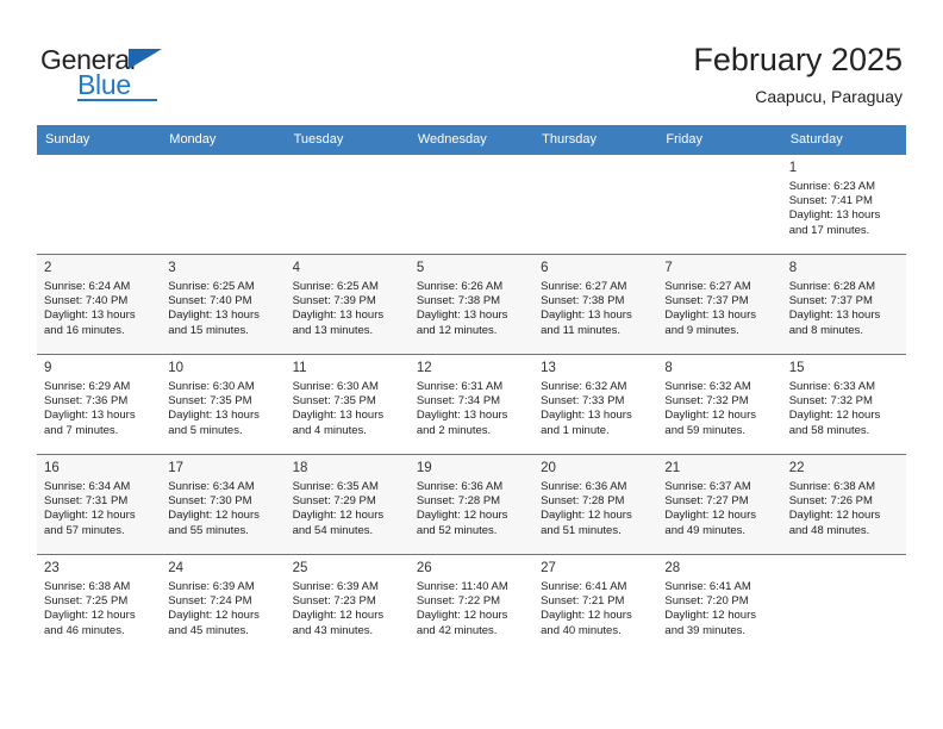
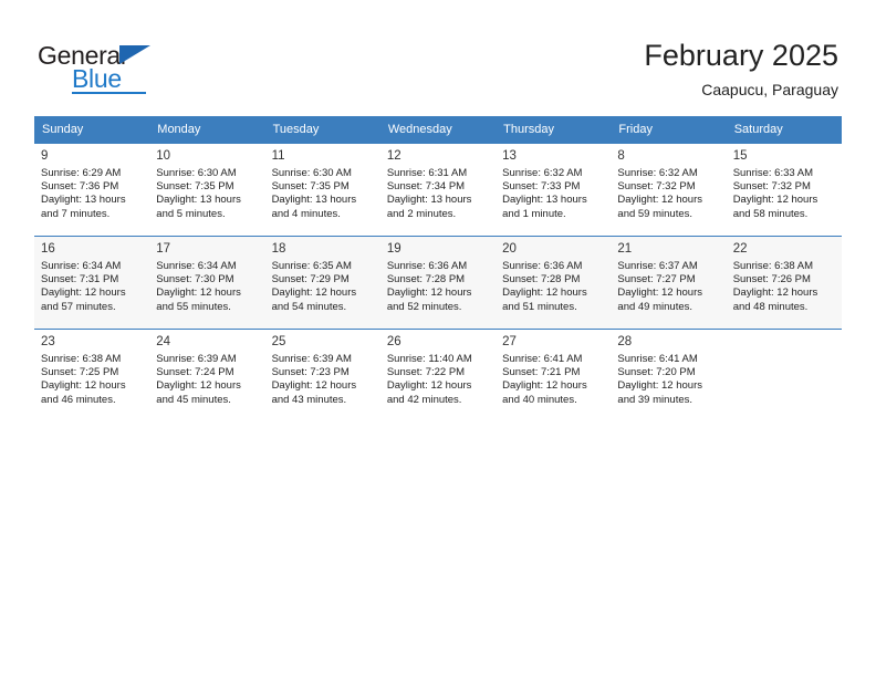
  General
  Blue
  February 2025
  Caapucu, Paraguay
  Sunday	Monday	Tuesday	Wednesday	Thursday	Friday	Saturday
- 						1Sunrise: 6:23 AMSunset: 7:41 PMDaylight: 13 hoursand 17 minutes.
- 2Sunrise: 6:24 AMSunset: 7:40 PMDaylight: 13 hoursand 16 minutes.	3Sunrise: 6:25 AMSunset: 7:40 PMDaylight: 13 hoursand 15 minutes.	4Sunrise: 6:25 AMSunset: 7:39 PMDaylight: 13 hoursand 13 minutes.	5Sunrise: 6:26 AMSunset: 7:38 PMDaylight: 13 hoursand 12 minutes.	6Sunrise: 6:27 AMSunset: 7:38 PMDaylight: 13 hoursand 11 minutes.	7Sunrise: 6:27 AMSunset: 7:37 PMDaylight: 13 hoursand 9 minutes.	8Sunrise: 6:28 AMSunset: 7:37 PMDaylight: 13 hoursand 8 minutes.
  9Sunrise: 6:29 AMSunset: 7:36 PMDaylight: 13 hoursand 7 minutes.	10Sunrise: 6:30 AMSunset: 7:35 PMDaylight: 13 hoursand 5 minutes.	11Sunrise: 6:30 AMSunset: 7:35 PMDaylight: 13 hoursand 4 minutes.	12Sunrise: 6:31 AMSunset: 7:34 PMDaylight: 13 hoursand 2 minutes.	13Sunrise: 6:32 AMSunset: 7:33 PMDaylight: 13 hoursand 1 minute.	8Sunrise: 6:32 AMSunset: 7:32 PMDaylight: 12 hoursand 59 minutes.	15Sunrise: 6:33 AMSunset: 7:32 PMDaylight: 12 hoursand 58 minutes.
  16Sunrise: 6:34 AMSunset: 7:31 PMDaylight: 12 hoursand 57 minutes.	17Sunrise: 6:34 AMSunset: 7:30 PMDaylight: 12 hoursand 55 minutes.	18Sunrise: 6:35 AMSunset: 7:29 PMDaylight: 12 hoursand 54 minutes.	19Sunrise: 6:36 AMSunset: 7:28 PMDaylight: 12 hoursand 52 minutes.	20Sunrise: 6:36 AMSunset: 7:28 PMDaylight: 12 hoursand 51 minutes.	21Sunrise: 6:37 AMSunset: 7:27 PMDaylight: 12 hoursand 49 minutes.	22Sunrise: 6:38 AMSunset: 7:26 PMDaylight: 12 hoursand 48 minutes.
  23Sunrise: 6:38 AMSunset: 7:25 PMDaylight: 12 hoursand 46 minutes.	24Sunrise: 6:39 AMSunset: 7:24 PMDaylight: 12 hoursand 45 minutes.	25Sunrise: 6:39 AMSunset: 7:23 PMDaylight: 12 hoursand 43 minutes.	26Sunrise: 11:40 AMSunset: 7:22 PMDaylight: 12 hoursand 42 minutes.	27Sunrise: 6:41 AMSunset: 7:21 PMDaylight: 12 hoursand 40 minutes.	28Sunrise: 6:41 AMSunset: 7:20 PMDaylight: 12 hoursand 39 minutes.
